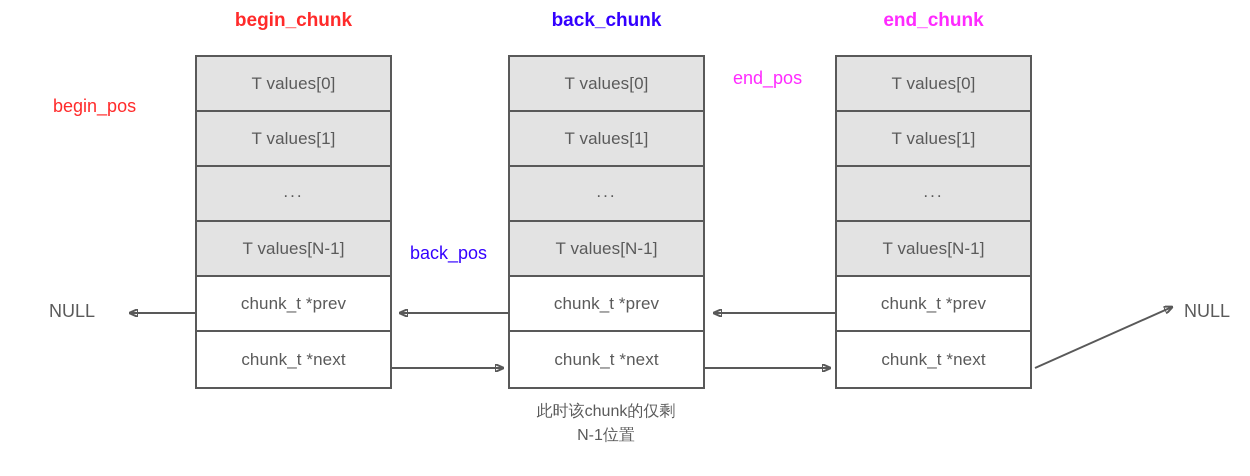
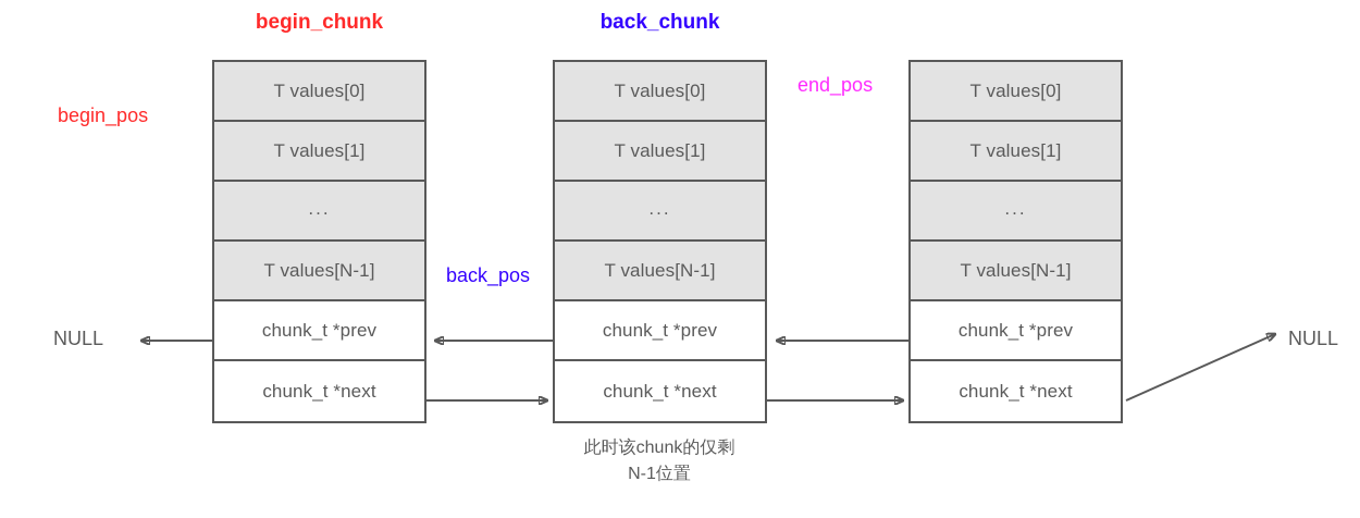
  begin_chunk
  back_chunk
- end_chunk
  T values[0]
  T values[1]
  ...
  T values[N-1]
  chunk_t *prev
  chunk_t *next
  T values[0]
  T values[1]
  ...
  T values[N-1]
  chunk_t *prev
  chunk_t *next
  T values[0]
  T values[1]
  ...
  T values[N-1]
  chunk_t *prev
  chunk_t *next
  begin_pos
  back_pos
  end_pos
  NULL
  NULL
  此时该chunk的仅剩
  N-1位置
